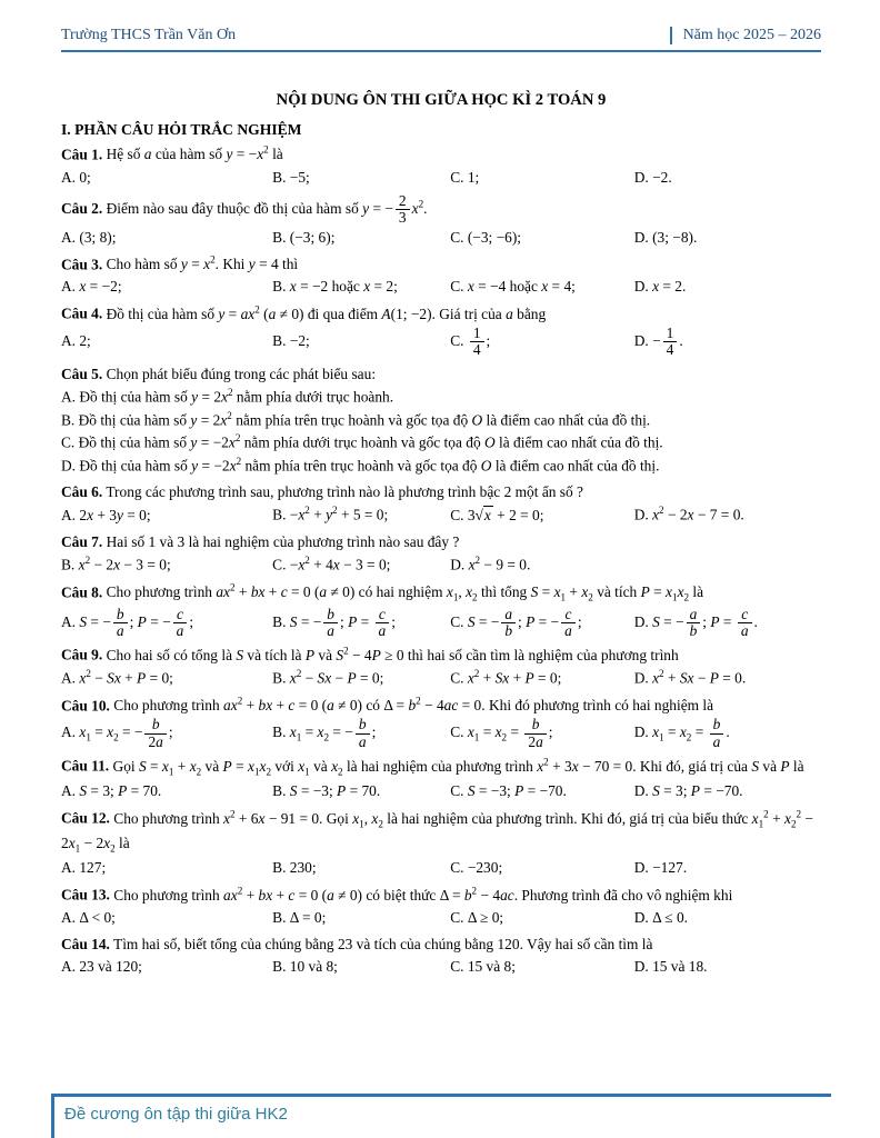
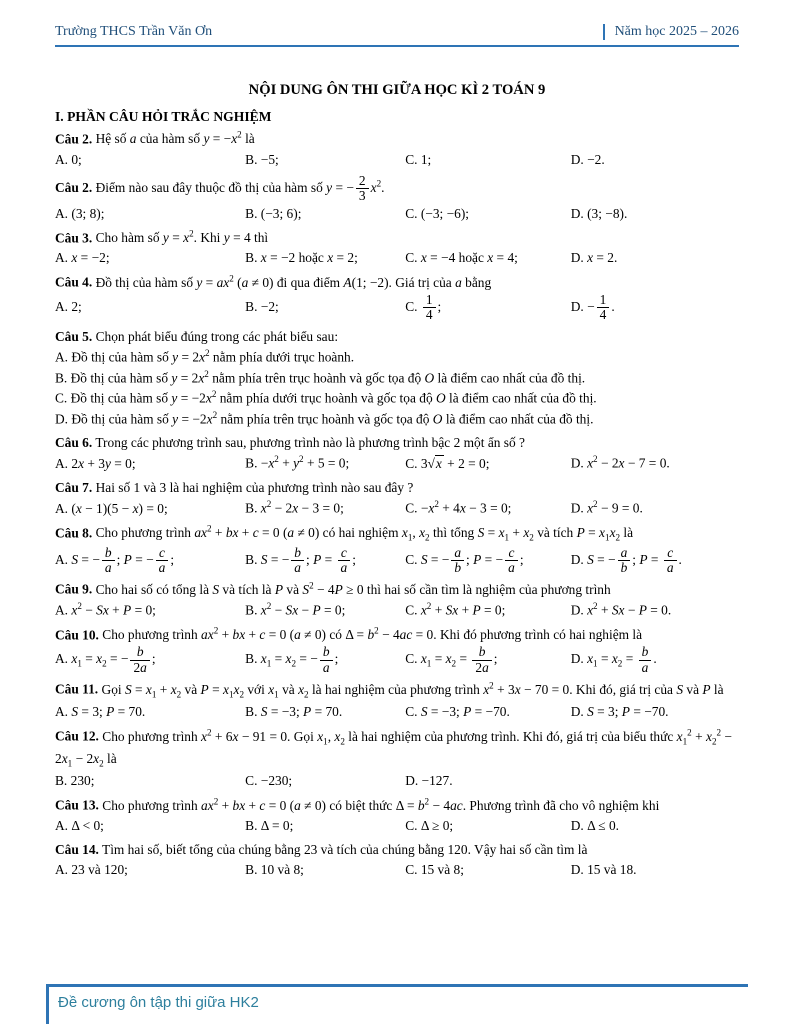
  Trường THCS Trần Văn Ơn
  Năm học 2025 – 2026
  NỘI DUNG ÔN THI GIỮA HỌC KÌ 2 TOÁN 9
  I. PHẦN CÂU HỎI TRẮC NGHIỆM
- Câu 1. Hệ số a của hàm số y = −x2 là
+ Câu 2. Hệ số a của hàm số y = −x2 là
  A. 0;
  B. −5;
  C. 1;
  D. −2.
  Câu 2. Điểm nào sau đây thuộc đồ thị của hàm số y = −
  2
  3
  x2.
  A. (3; 8);
  B. (−3; 6);
  C. (−3; −6);
  D. (3; −8).
  Câu 3. Cho hàm số y = x2. Khi y = 4 thì
  A. x = −2;
  B. x = −2 hoặc x = 2;
  C. x = −4 hoặc x = 4;
  D. x = 2.
  Câu 4. Đồ thị của hàm số y = ax2 (a ≠ 0) đi qua điểm A(1; −2). Giá trị của a bằng
  A. 2;
  B. −2;
  C.
  1
  4
  ;
  D. −
  1
  4
  .
  Câu 5. Chọn phát biểu đúng trong các phát biểu sau:
  A. Đồ thị của hàm số y = 2x2 nằm phía dưới trục hoành.
  B. Đồ thị của hàm số y = 2x2 nằm phía trên trục hoành và gốc tọa độ O là điểm cao nhất của đồ thị.
  C. Đồ thị của hàm số y = −2x2 nằm phía dưới trục hoành và gốc tọa độ O là điểm cao nhất của đồ thị.
  D. Đồ thị của hàm số y = −2x2 nằm phía trên trục hoành và gốc tọa độ O là điểm cao nhất của đồ thị.
  Câu 6. Trong các phương trình sau, phương trình nào là phương trình bậc 2 một ẩn số ?
  A. 2x + 3y = 0;
  B. −x2 + y2 + 5 = 0;
  C. 3√x + 2 = 0;
  D. x2 − 2x − 7 = 0.
  Câu 7. Hai số 1 và 3 là hai nghiệm của phương trình nào sau đây ?
+ A. (x − 1)(5 − x) = 0;
  B. x2 − 2x − 3 = 0;
  C. −x2 + 4x − 3 = 0;
  D. x2 − 9 = 0.
  Câu 8. Cho phương trình ax2 + bx + c = 0 (a ≠ 0) có hai nghiệm x1, x2 thì tổng S = x1 + x2 và tích P = x1x2 là
  A. S = −
  b
  a
  ; P = −
  c
  a
  ;
  B. S = −
  b
  a
  ; P =
  c
  a
  ;
  C. S = −
  a
  b
  ; P = −
  c
  a
  ;
  D. S = −
  a
  b
  ; P =
  c
  a
  .
  Câu 9. Cho hai số có tổng là S và tích là P và S2 − 4P ≥ 0 thì hai số cần tìm là nghiệm của phương trình
  A. x2 − Sx + P = 0;
  B. x2 − Sx − P = 0;
  C. x2 + Sx + P = 0;
  D. x2 + Sx − P = 0.
  Câu 10. Cho phương trình ax2 + bx + c = 0 (a ≠ 0) có Δ = b2 − 4ac = 0. Khi đó phương trình có hai nghiệm là
  A. x1 = x2 = −
  b
  2a
  ;
  B. x1 = x2 = −
  b
  a
  ;
  C. x1 = x2 =
  b
  2a
  ;
  D. x1 = x2 =
  b
  a
  .
  Câu 11. Gọi S = x1 + x2 và P = x1x2 với x1 và x2 là hai nghiệm của phương trình x2 + 3x − 70 = 0. Khi đó, giá trị của S và P là
  A. S = 3; P = 70.
  B. S = −3; P = 70.
  C. S = −3; P = −70.
  D. S = 3; P = −70.
  Câu 12. Cho phương trình x2 + 6x − 91 = 0. Gọi x1, x2 là hai nghiệm của phương trình. Khi đó, giá trị của biểu thức x12 + x22 − 2x1 − 2x2 là
- A. 127;
  B. 230;
  C. −230;
  D. −127.
  Câu 13. Cho phương trình ax2 + bx + c = 0 (a ≠ 0) có biệt thức Δ = b2 − 4ac. Phương trình đã cho vô nghiệm khi
  A. Δ < 0;
  B. Δ = 0;
  C. Δ ≥ 0;
  D. Δ ≤ 0.
  Câu 14. Tìm hai số, biết tổng của chúng bằng 23 và tích của chúng bằng 120. Vậy hai số cần tìm là
  A. 23 và 120;
  B. 10 và 8;
  C. 15 và 8;
  D. 15 và 18.
  Đề cương ôn tập thi giữa HK2
